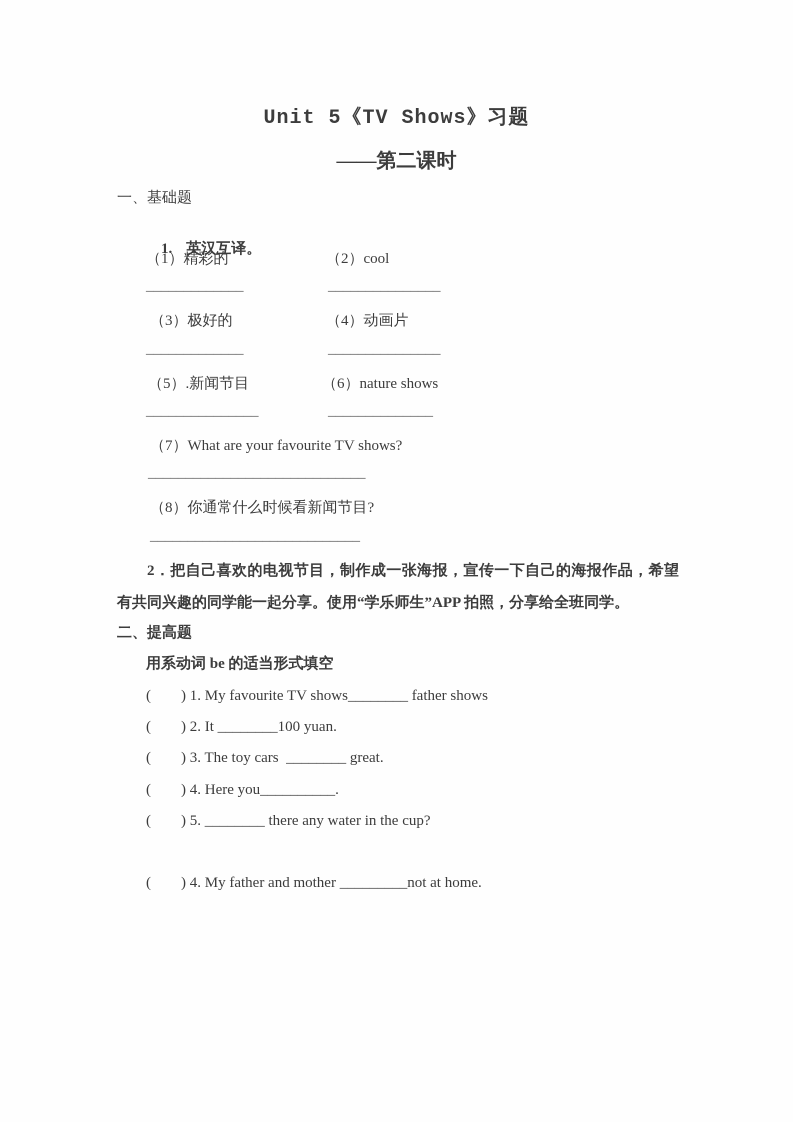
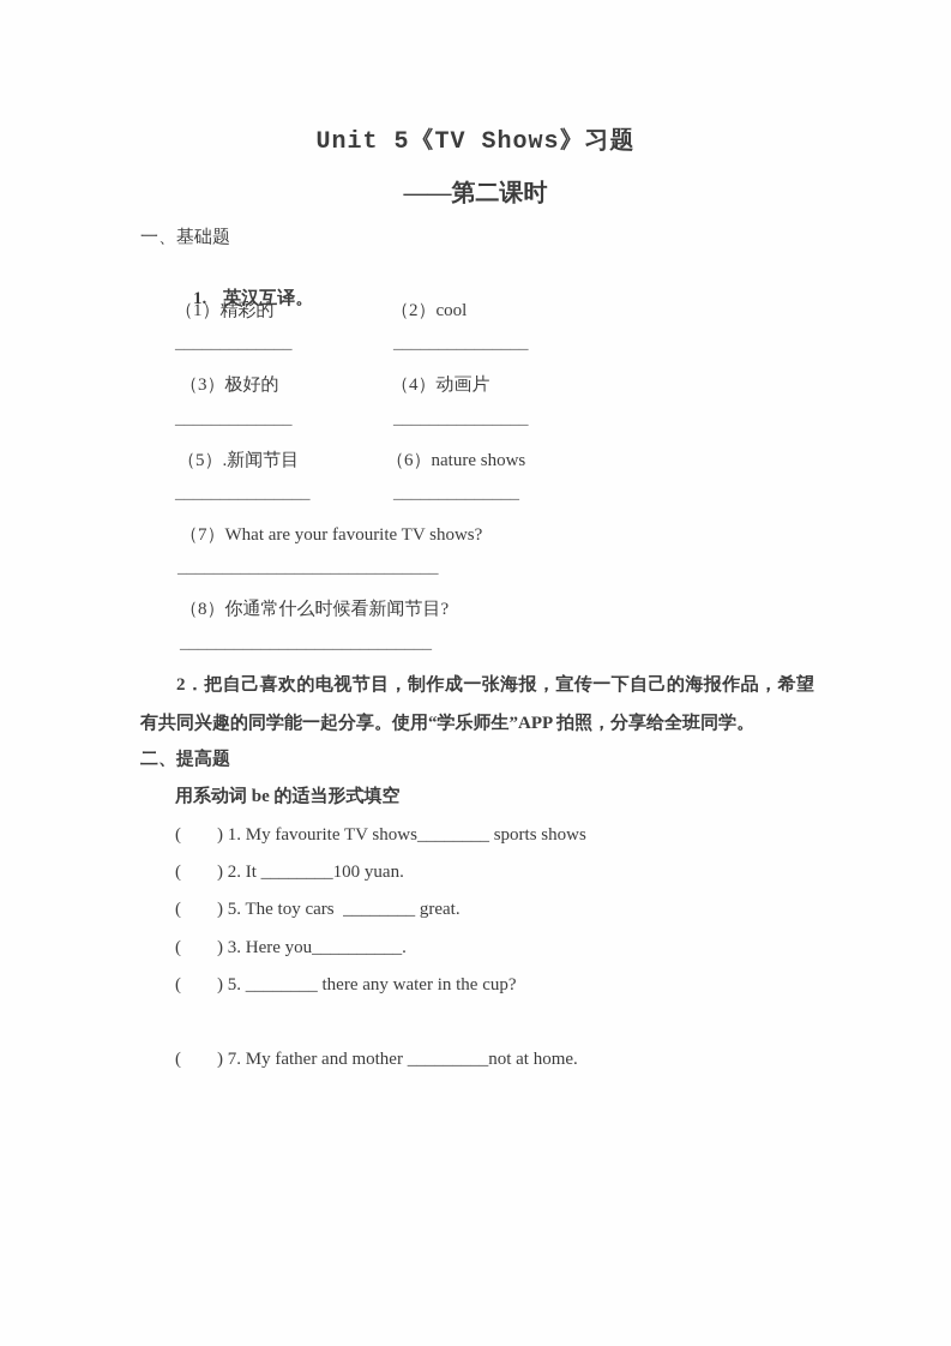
  Unit 5《TV Shows》习题
  ——第二课时
  一、基础题
  1. 英汉互译。
  （1）精彩的
  （2）cool
  _____________
  _______________
  （3）极好的
  （4）动画片
  _____________
  _______________
  （5）.新闻节目
  （6）nature shows
  _______________
  ______________
  （7）What are your favourite TV shows?
  _____________________________
  （8）你通常什么时候看新闻节目?
  ____________________________
  2．把自己喜欢的电视节目，制作成一张海报，宣传一下自己的海报作品，希望有共同兴趣的同学能一起分享。使用“学乐师生”APP 拍照，分享给全班同学。
  二、提高题
  用系动词 be 的适当形式填空
- ( ) 1. My favourite TV shows________ father shows
+ ( ) 1. My favourite TV shows________ sports shows
  ( ) 2. It ________100 yuan.
- ( ) 3. The toy cars ________ great.
+ ( ) 5. The toy cars ________ great.
- ( ) 4. Here you__________.
+ ( ) 3. Here you__________.
  ( ) 5. ________ there any water in the cup?
- ( ) 4. My father and mother _________not at home.
+ ( ) 7. My father and mother _________not at home.
